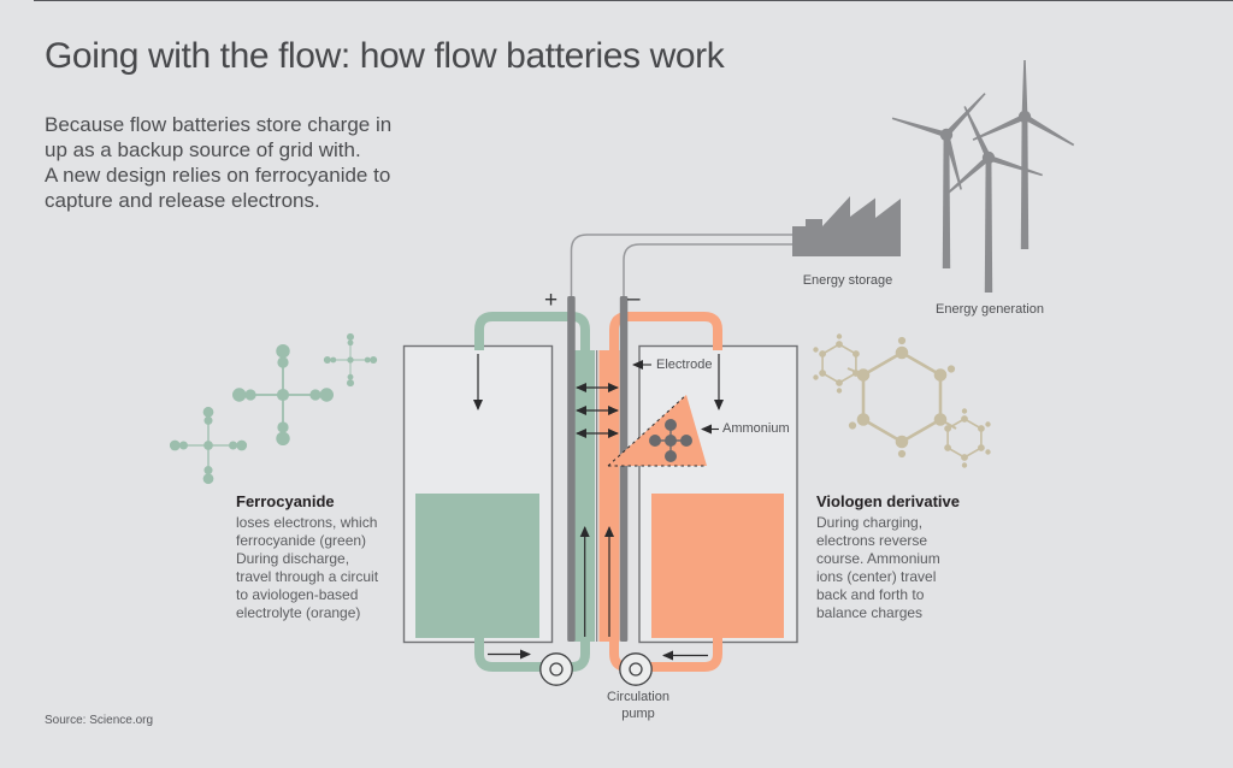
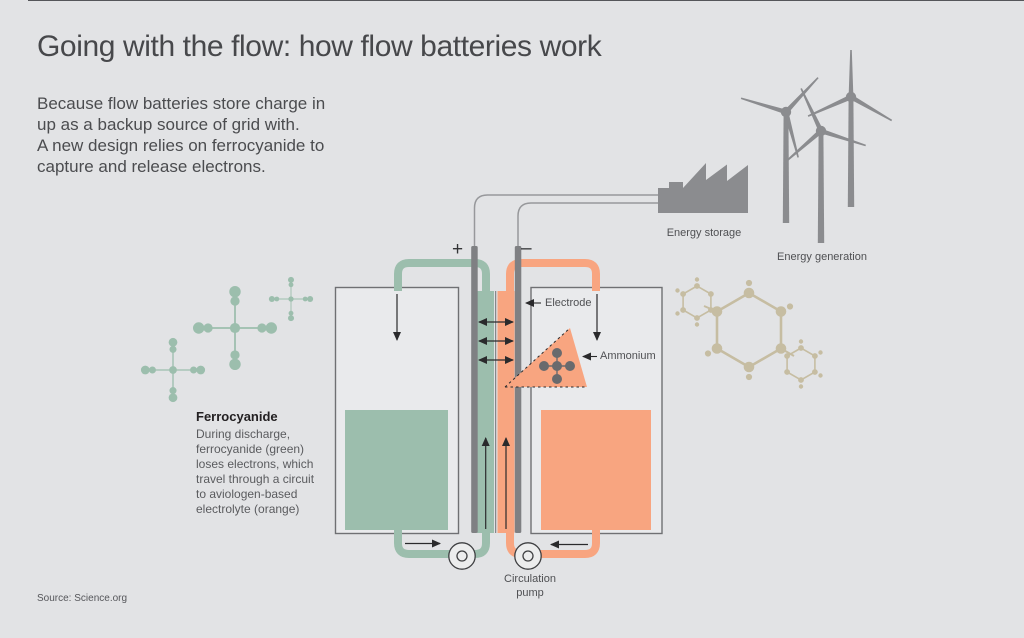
  Going with the flow: how flow batteries work
  Because flow batteries store charge in
  up as a backup source of grid with.
  A new design relies on ferrocyanide to
  capture and release electrons.
  +
  –
  Energy storage
  Energy generation
  Electrode
  Ammonium
  Circulation pump
  Ferrocyanide
- loses electrons, which
+ During discharge,
  ferrocyanide (green)
- During discharge,
+ loses electrons, which
  travel through a circuit
  to aviologen-based
  electrolyte (orange)
- Viologen derivative
- During charging,
- electrons reverse
- course. Ammonium
- ions (center) travel
- back and forth to
- balance charges
  Source: Science.org
